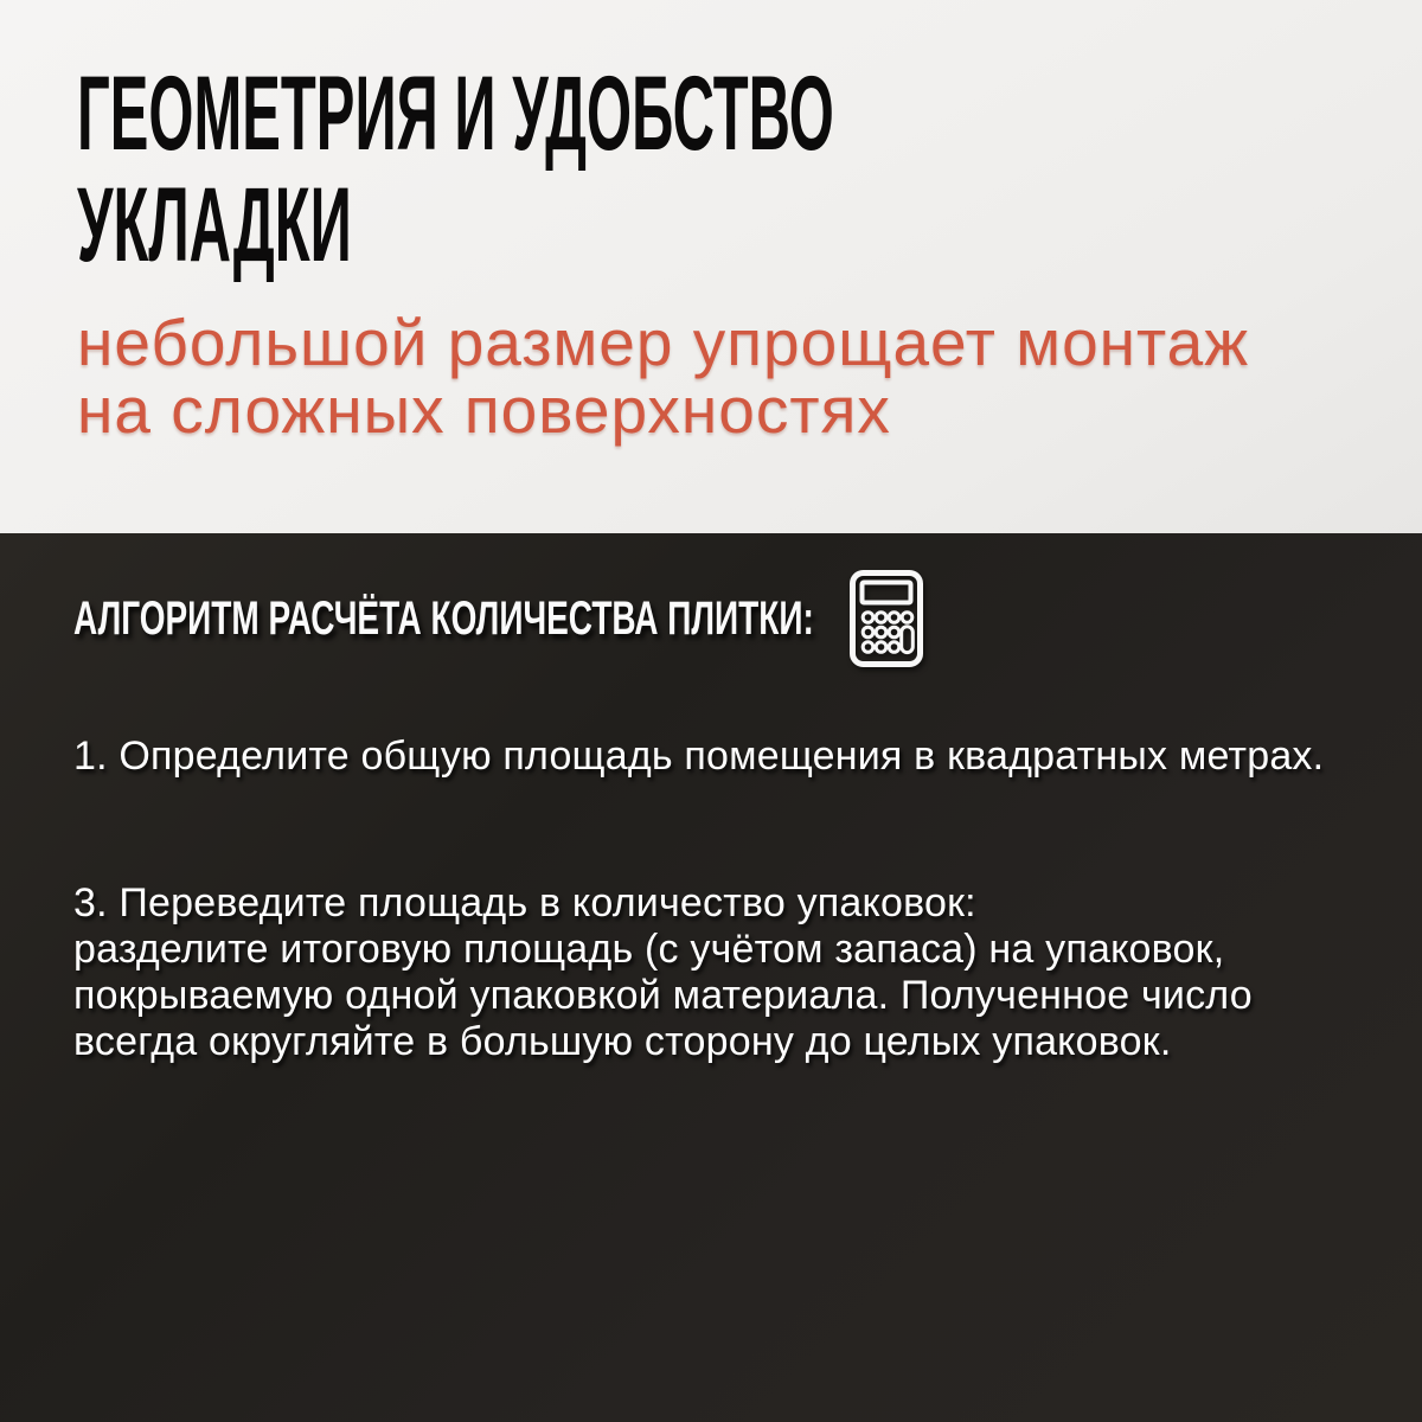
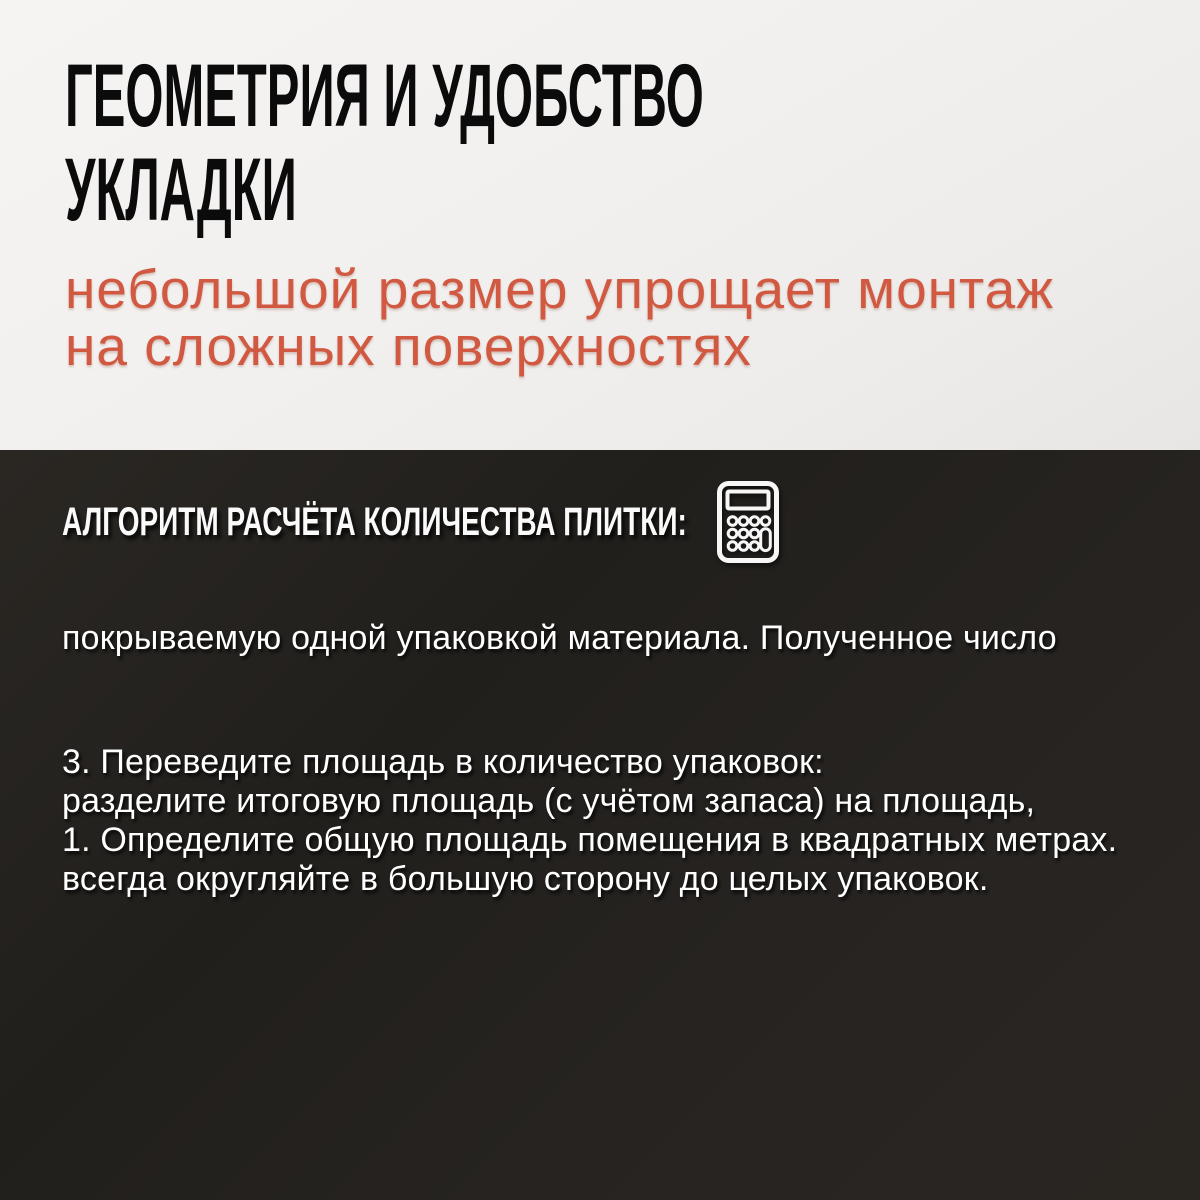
  ГЕОМЕТРИЯ И УДОБСТВО
  УКЛАДКИ
  небольшой размер упрощает монтаж
  на сложных поверхностях
  АЛГОРИТМ РАСЧЁТА КОЛИЧЕСТВА ПЛИТКИ:
- 1. Определите общую площадь помещения в квадратных метрах.
+ покрываемую одной упаковкой материала. Полученное число
  3. Переведите площадь в количество упаковок:
- разделите итоговую площадь (с учётом запаса) на упаковок,
+ разделите итоговую площадь (с учётом запаса) на площадь,
- покрываемую одной упаковкой материала. Полученное число
+ 1. Определите общую площадь помещения в квадратных метрах.
  всегда округляйте в большую сторону до целых упаковок.
